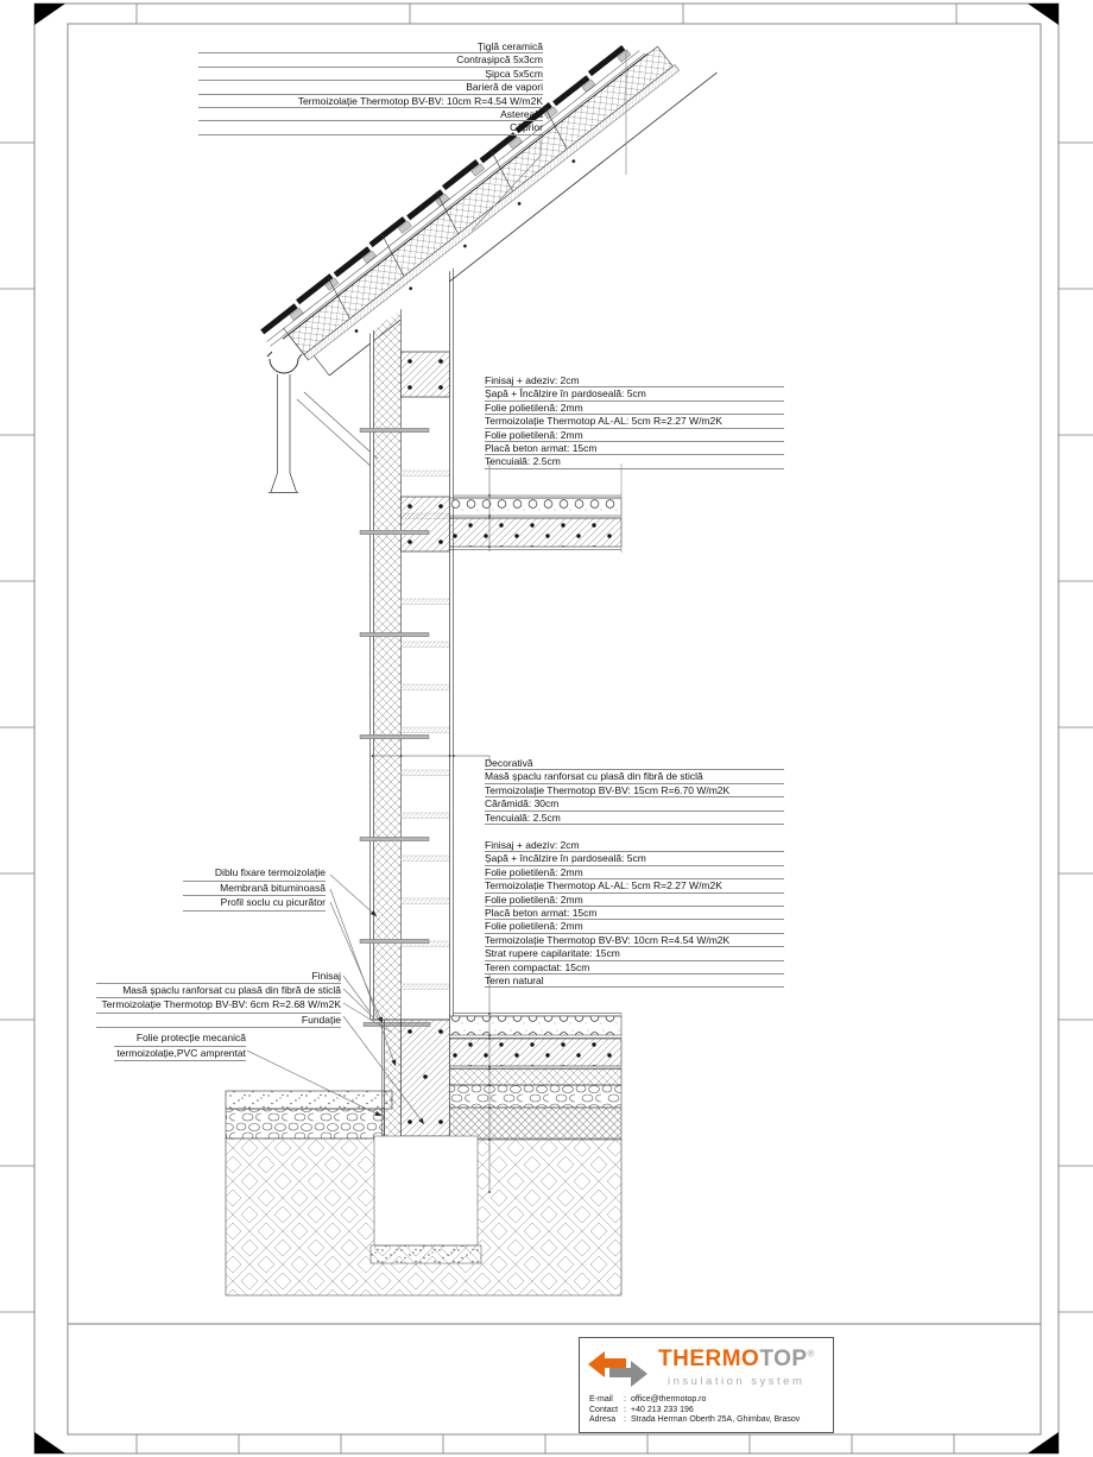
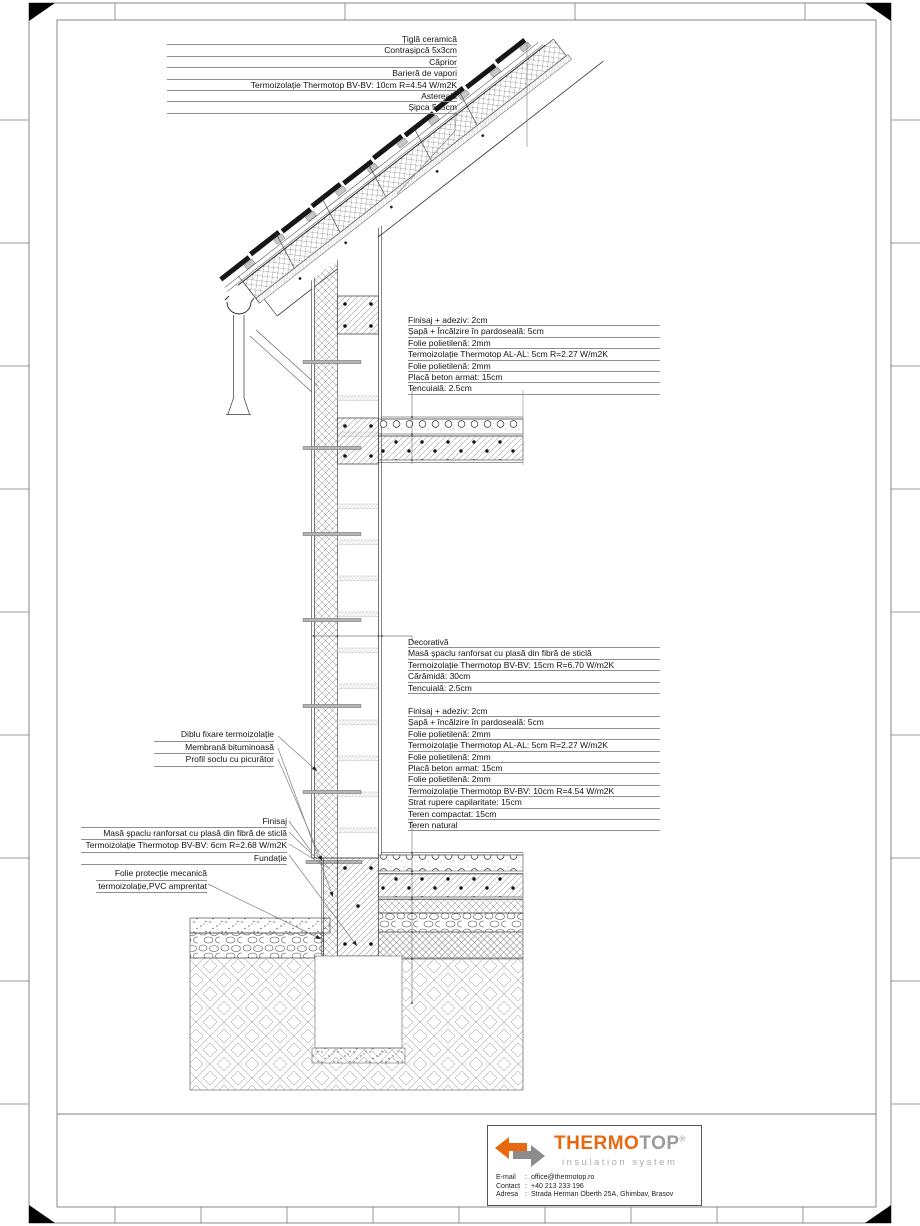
  Țiglă ceramică
  Contrașipcă 5x3cm
- Șipca 5x5cm
+ Căprior
  Barieră de vapori
  Termoizolație Thermotop BV-BV: 10cm R=4.54 W/m2K
  Astereală
- Căprior
+ Șipca 5x5cm
  Finisaj + adeziv: 2cm
  Șapă + Încălzire în pardoseală: 5cm
  Folie polietilenă: 2mm
  Termoizolație Thermotop AL-AL: 5cm R=2.27 W/m2K
  Folie polietilenă: 2mm
  Placă beton armat: 15cm
  Tencuială: 2.5cm
  Decorativă
  Masă șpaclu ranforsat cu plasă din fibră de sticlă
  Termoizolație Thermotop BV-BV: 15cm R=6.70 W/m2K
  Cărămidă: 30cm
  Tencuială: 2.5cm
  Finisaj + adeziv: 2cm
  Șapă + încălzire în pardoseală: 5cm
  Folie polietilenă: 2mm
  Termoizolație Thermotop AL-AL: 5cm R=2.27 W/m2K
  Folie polietilenă: 2mm
  Placă beton armat: 15cm
  Folie polietilenă: 2mm
  Termoizolație Thermotop BV-BV: 10cm R=4.54 W/m2K
  Strat rupere capilaritate: 15cm
  Teren compactat: 15cm
  Teren natural
  Diblu fixare termoizolație
  Membrană bituminoasă
  Profil soclu cu picurător
  Finisaj
  Masă șpaclu ranforsat cu plasă din fibră de sticlă
  Termoizolație Thermotop BV-BV: 6cm R=2.68 W/m2K
  Fundație
  Folie protecție mecanică
  termoizolație,PVC amprentat
  THERMOTOP®
  insulation system
